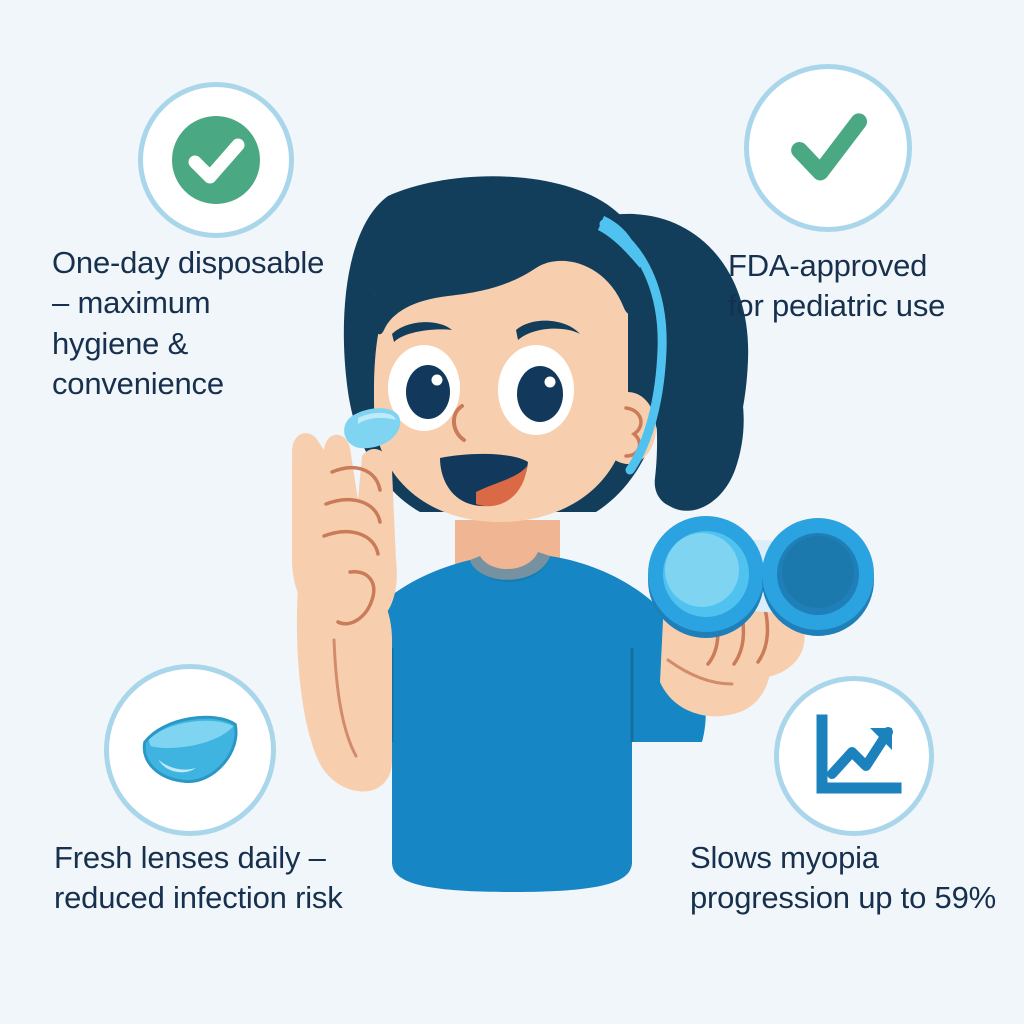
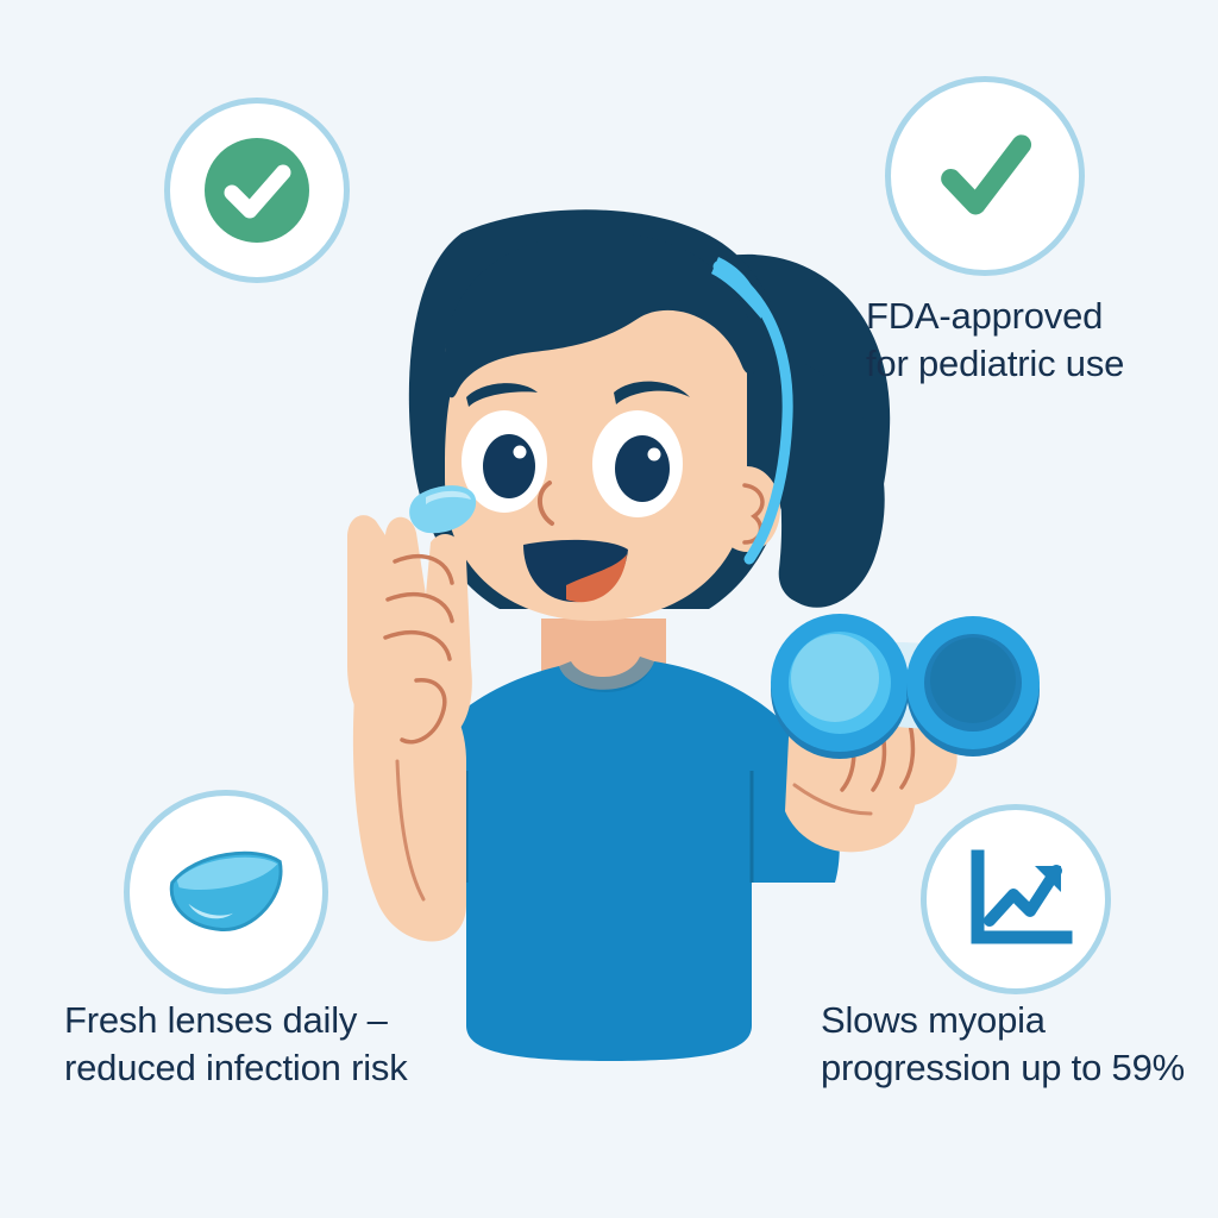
- One-day disposable
- – maximum
- hygiene &
- convenience
  FDA-approved
  for pediatric use
  Fresh lenses daily –
  reduced infection risk
  Slows myopia
  progression up to 59%
